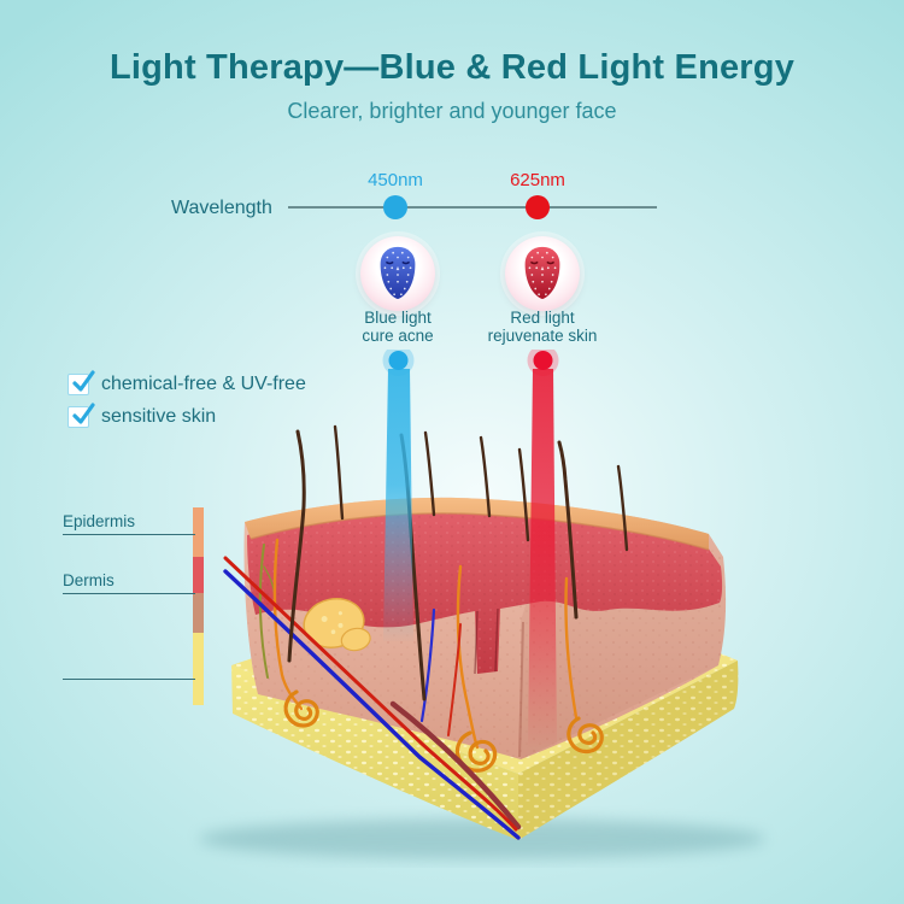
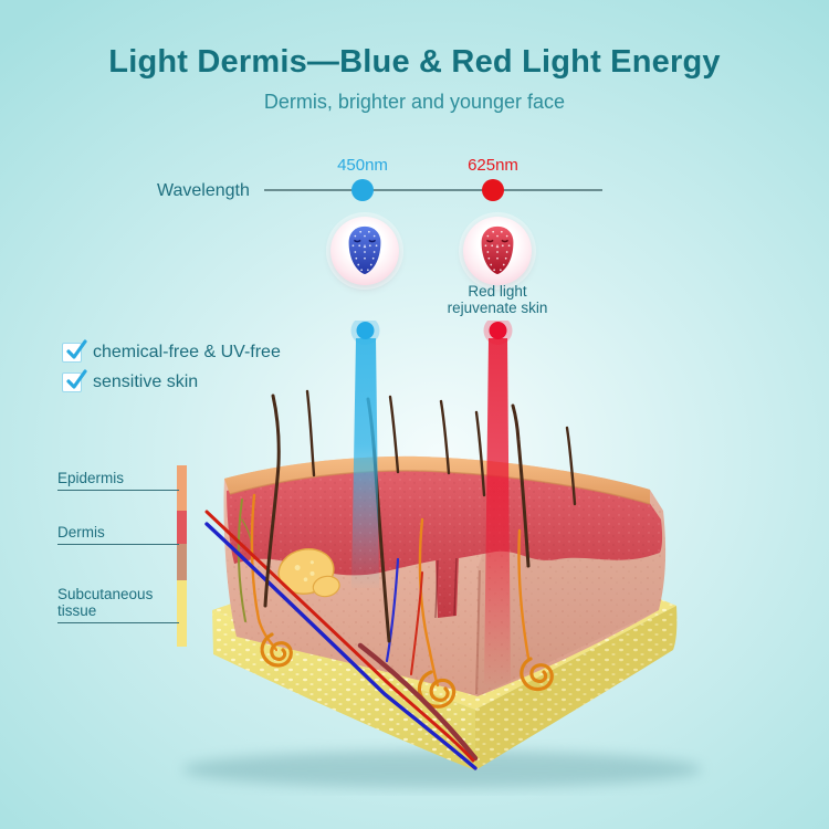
- Light Therapy—Blue & Red Light Energy
+ Light Dermis—Blue & Red Light Energy
- Clearer, brighter and younger face
+ Dermis, brighter and younger face
  Wavelength
  450nm
  625nm
- Blue light
- cure acne
  Red light
  rejuvenate skin
  chemical-free & UV-free
  sensitive skin
  Epidermis
  Dermis
+ Subcutaneous tissue
